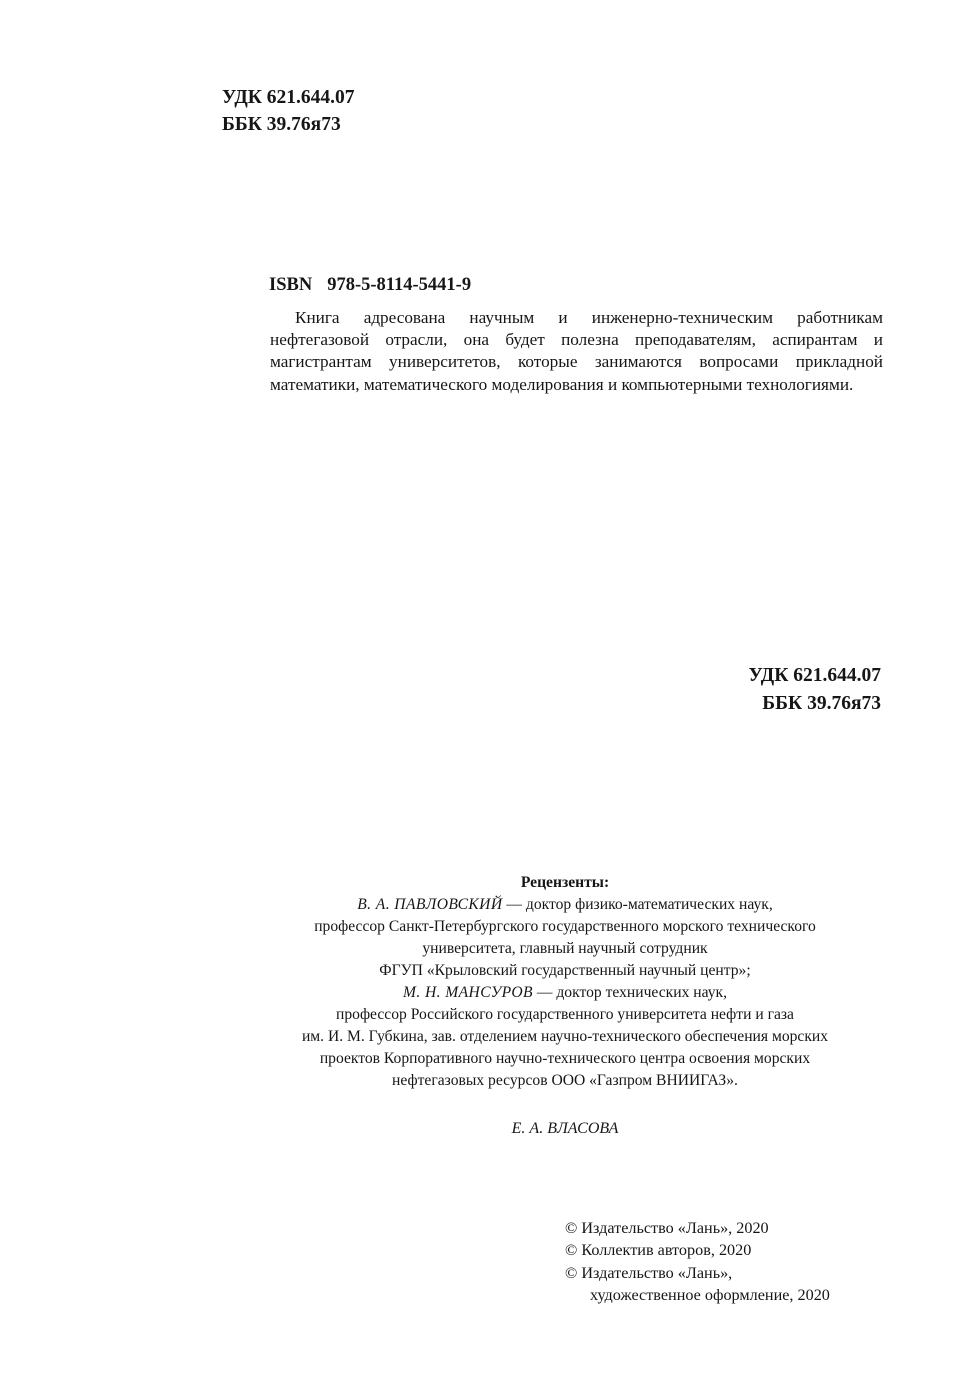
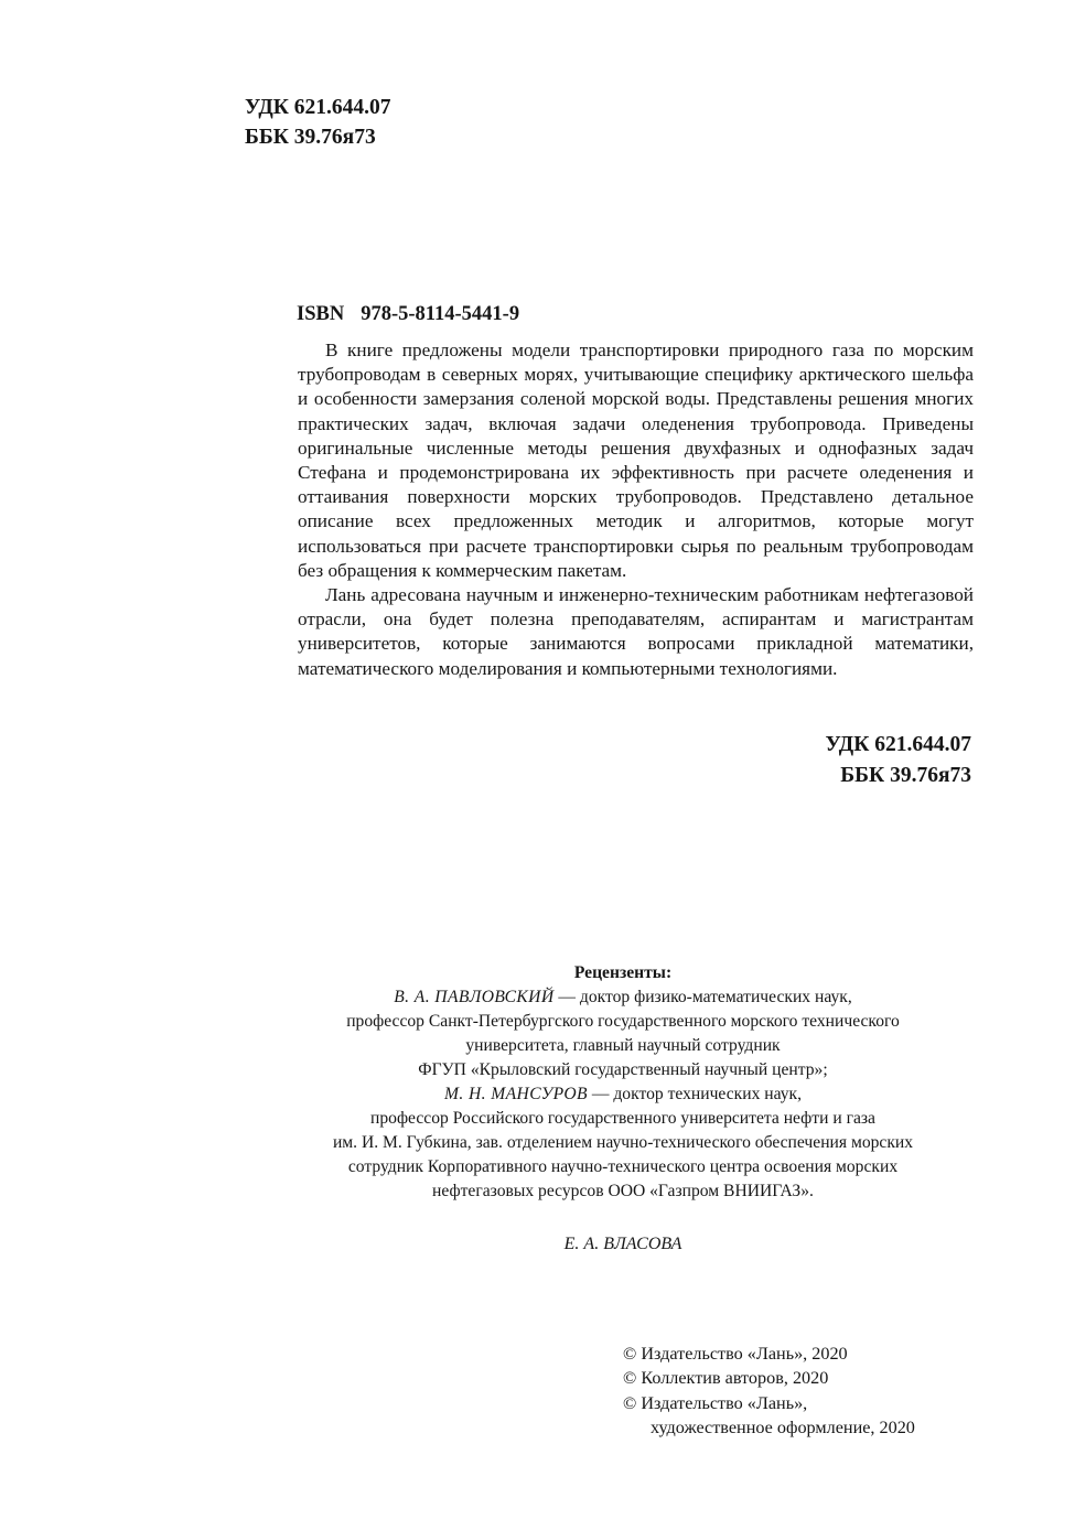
  УДК 621.644.07
  ББК 39.76я73
  ISBN 978-5-8114-5441-9
+ В книге предложены модели транспортировки природного газа по морским трубопроводам в северных морях, учитывающие специфику арктического шельфа и особенности замерзания соленой морской воды. Представлены решения многих практических задач, включая задачи оледенения трубопровода. Приведены оригинальные численные методы решения двухфазных и однофазных задач Стефана и продемонстрирована их эффективность при расчете оледенения и оттаивания поверхности морских трубопроводов. Представлено детальное описание всех предложенных методик и алгоритмов, которые могут использоваться при расчете транспортировки сырья по реальным трубопроводам без обращения к коммерческим пакетам.
- Книга адресована научным и инженерно-техническим работникам нефтегазовой отрасли, она будет полезна преподавателям, аспирантам и магистрантам университетов, которые занимаются вопросами прикладной математики, математического моделирования и компьютерными технологиями.
+ Лань адресована научным и инженерно-техническим работникам нефтегазовой отрасли, она будет полезна преподавателям, аспирантам и магистрантам университетов, которые занимаются вопросами прикладной математики, математического моделирования и компьютерными технологиями.
  УДК 621.644.07
  ББК 39.76я73
  Рецензенты:
  В. А. ПАВЛОВСКИЙ — доктор физико-математических наук,
  профессор Санкт-Петербургского государственного морского технического
  университета, главный научный сотрудник
  ФГУП «Крыловский государственный научный центр»;
  М. Н. МАНСУРОВ — доктор технических наук,
  профессор Российского государственного университета нефти и газа
  им. И. М. Губкина, зав. отделением научно-технического обеспечения морских
- проектов Корпоративного научно-технического центра освоения морских
+ сотрудник Корпоративного научно-технического центра освоения морских
  нефтегазовых ресурсов ООО «Газпром ВНИИГАЗ».
  Е. А. ВЛАСОВА
  © Издательство «Лань», 2020
  © Коллектив авторов, 2020
  © Издательство «Лань»,
  художественное оформление, 2020
